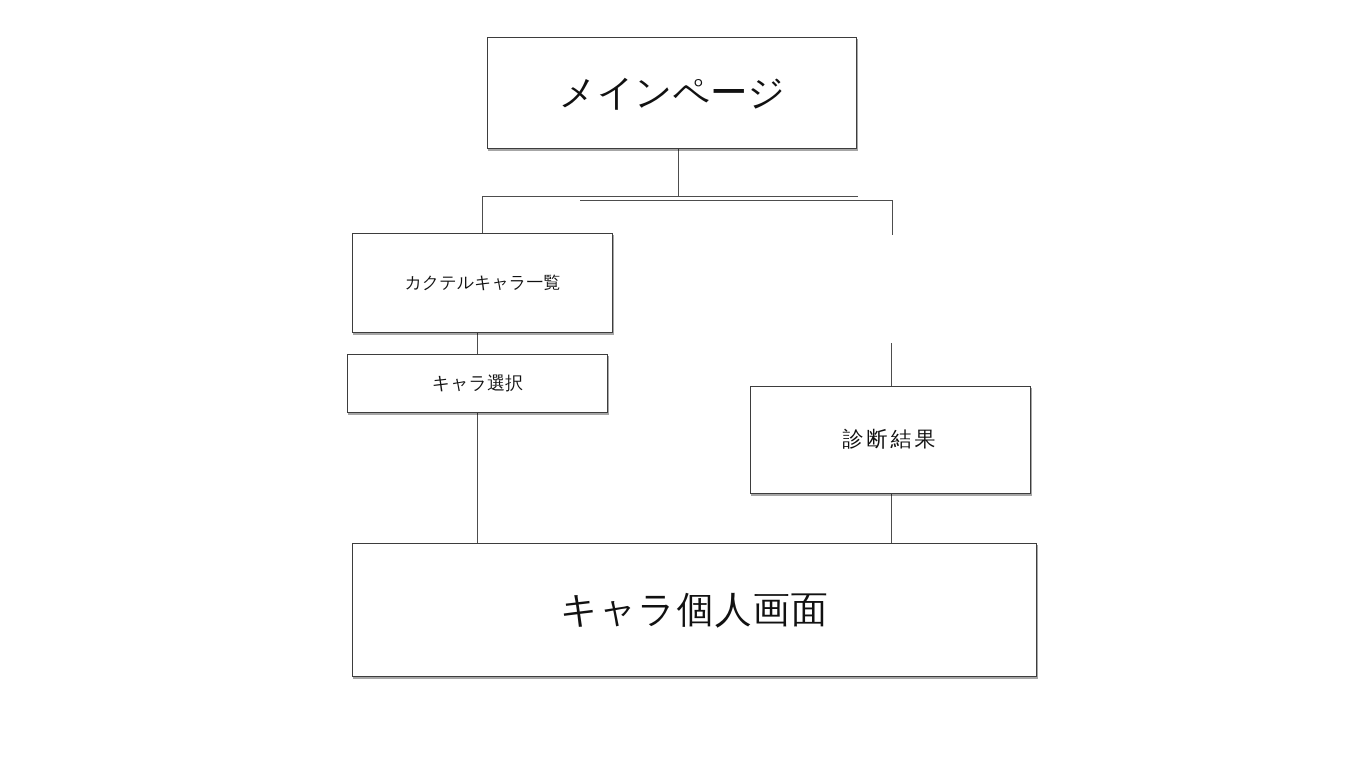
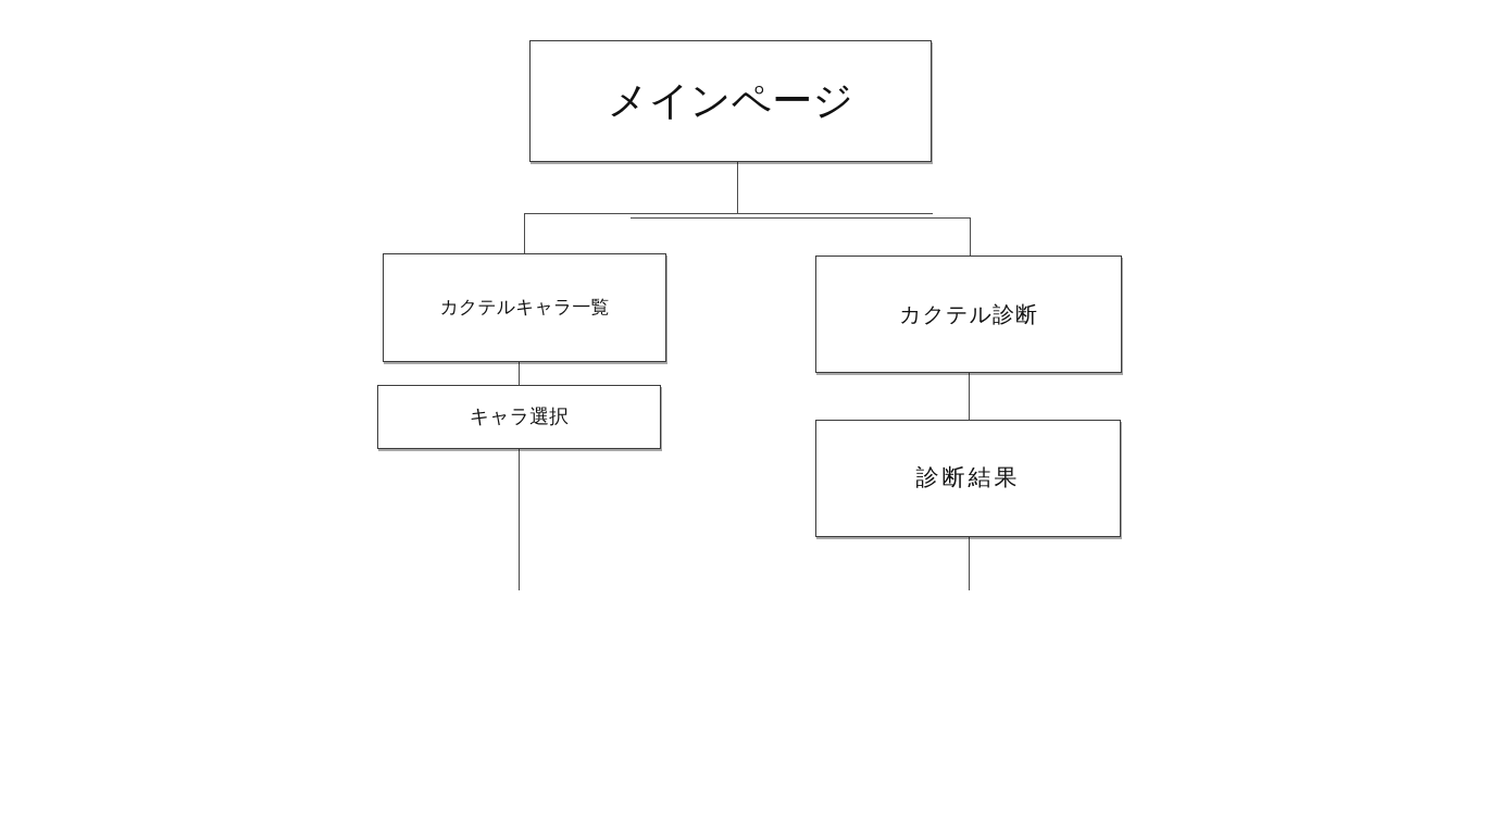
  メインページ
  カクテルキャラ一覧
  キャラ選択
+ カクテル診断
  診断結果
- キャラ個人画面
